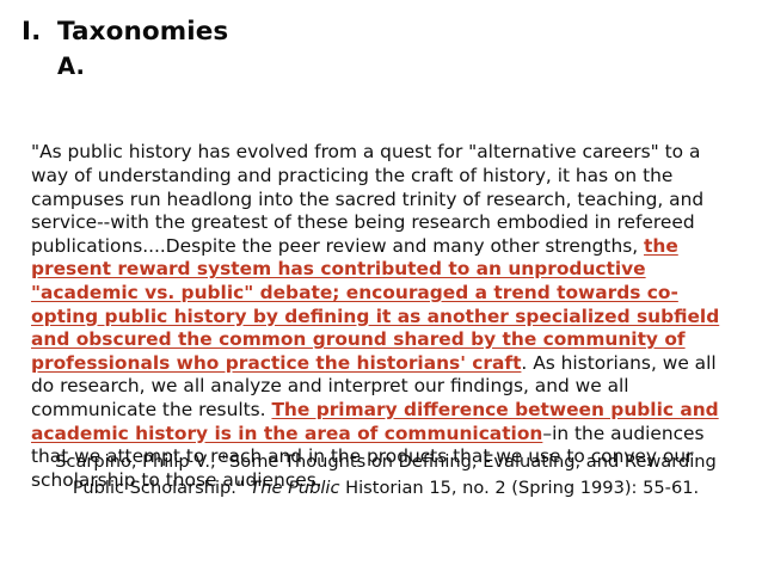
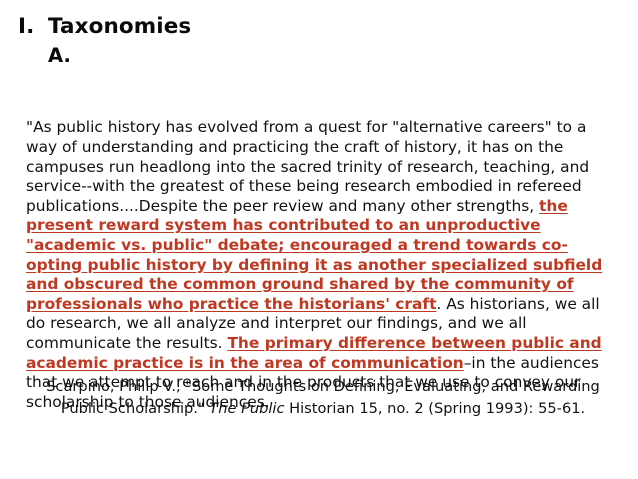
  I.
  Taxonomies
  A.
- "As public history has evolved from a quest for "alternative careers" to a way of understanding and practicing the craft of history, it has on the campuses run headlong into the sacred trinity of research, teaching, and service--with the greatest of these being research embodied in refereed publications....Despite the peer review and many other strengths, the present reward system has contributed to an unproductive "academic vs. public" debate; encouraged a trend towards co-opting public history by defining it as another specialized subfield and obscured the common ground shared by the community of professionals who practice the historians' craft. As historians, we all do research, we all analyze and interpret our findings, and we all communicate the results. The primary difference between public and academic history is in the area of communication–in the audiences that we attempt to reach and in the products that we use to convey our scholarship to those audiences.
+ "As public history has evolved from a quest for "alternative careers" to a way of understanding and practicing the craft of history, it has on the campuses run headlong into the sacred trinity of research, teaching, and service--with the greatest of these being research embodied in refereed publications....Despite the peer review and many other strengths, the present reward system has contributed to an unproductive "academic vs. public" debate; encouraged a trend towards co-opting public history by defining it as another specialized subfield and obscured the common ground shared by the community of professionals who practice the historians' craft. As historians, we all do research, we all analyze and interpret our findings, and we all communicate the results. The primary difference between public and academic practice is in the area of communication–in the audiences that we attempt to reach and in the products that we use to convey our scholarship to those audiences.
  Scarpino, Philip V., "Some Thoughts on Defining, Evaluating, and Rewarding Public Scholarship." The Public Historian 15, no. 2 (Spring 1993): 55-61.
